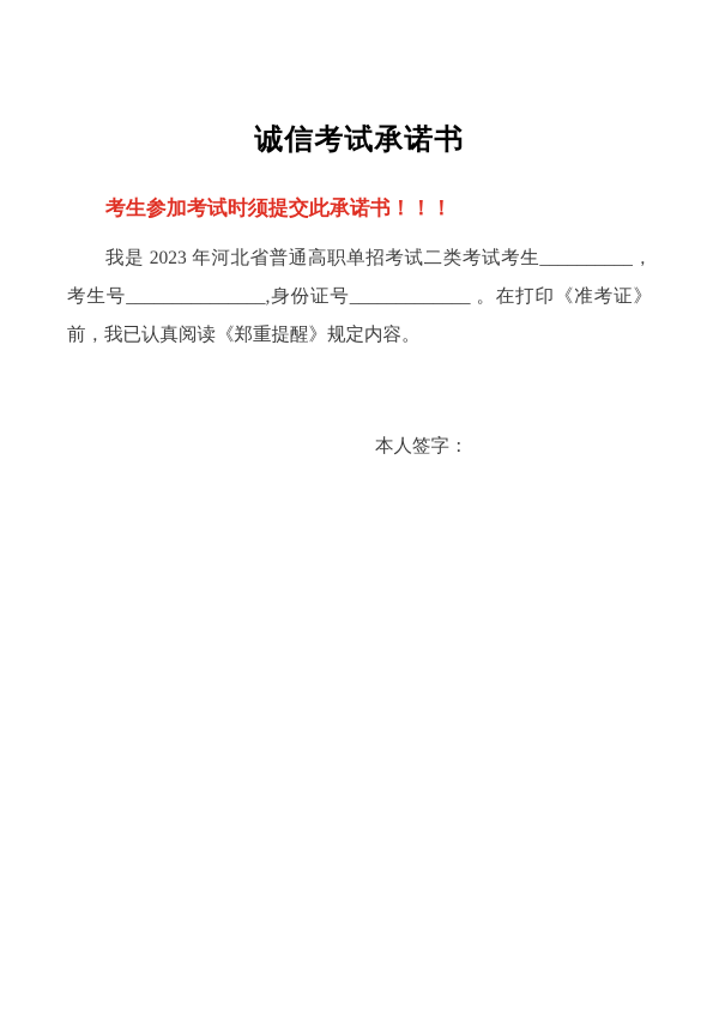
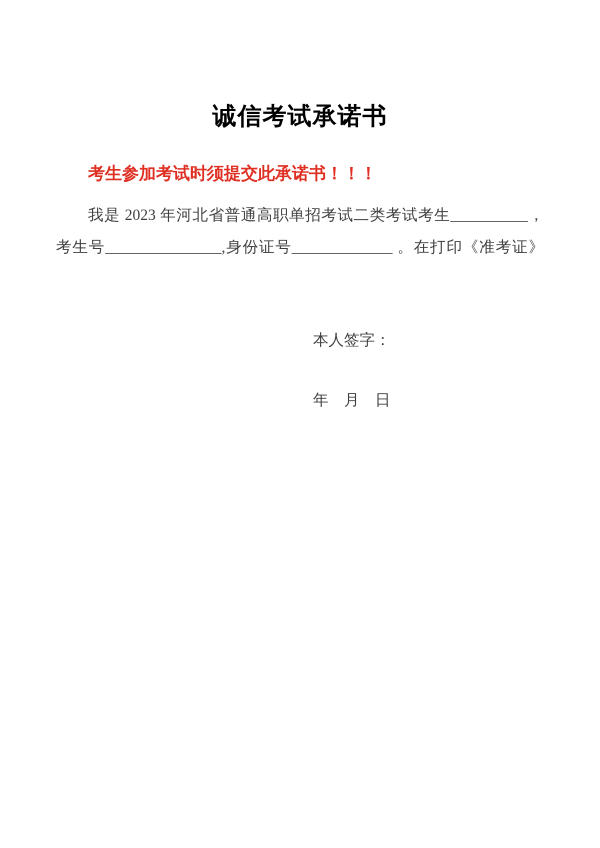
  诚信考试承诺书
  考生参加考试时须提交此承诺书！！！
  我是 2023 年河北省普通高职单招考试二类考试考生__________，
  考生号_______________,身份证号_____________ 。在打印《准考证》
- 前，我已认真阅读《郑重提醒》规定内容。
  本人签字：
+ 年 月 日
